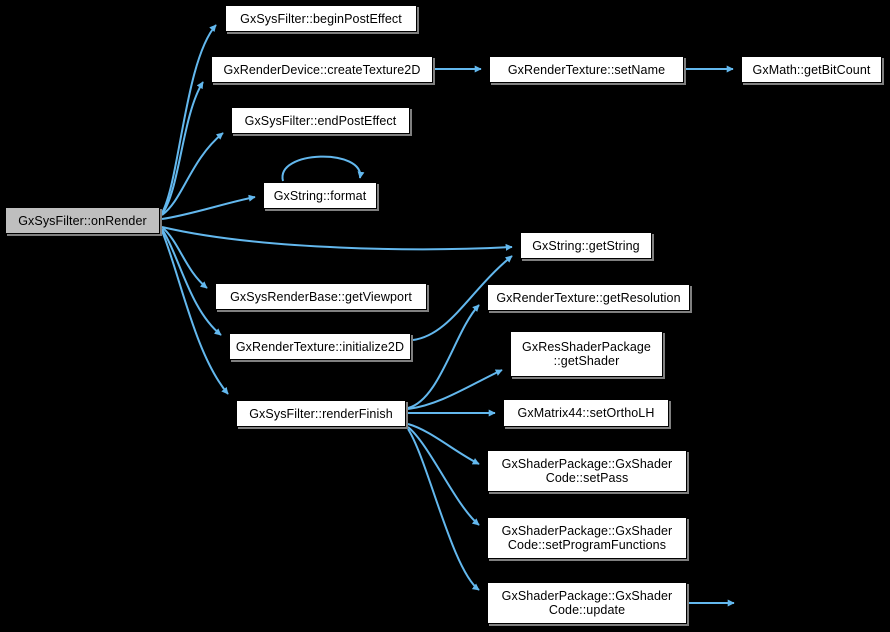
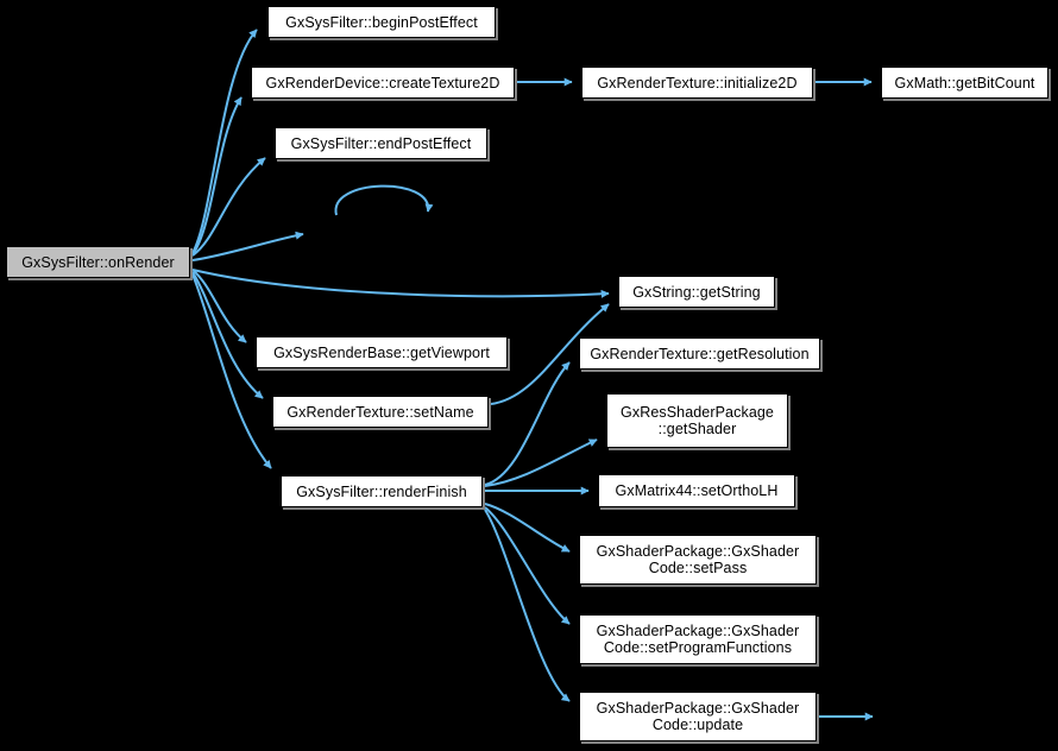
  GxSysFilter::onRender
  GxSysFilter::beginPostEffect
  GxRenderDevice::createTexture2D
  GxSysFilter::endPostEffect
- GxString::format
  GxSysRenderBase::getViewport
- GxRenderTexture::initialize2D
+ GxRenderTexture::setName
  GxSysFilter::renderFinish
- GxRenderTexture::setName
+ GxRenderTexture::initialize2D
  GxMath::getBitCount
  GxString::getString
  GxRenderTexture::getResolution
  GxResShaderPackage
  ::getShader
  GxMatrix44::setOrthoLH
  GxShaderPackage::GxShader
  Code::setPass
  GxShaderPackage::GxShader
  Code::setProgramFunctions
  GxShaderPackage::GxShader
  Code::update
